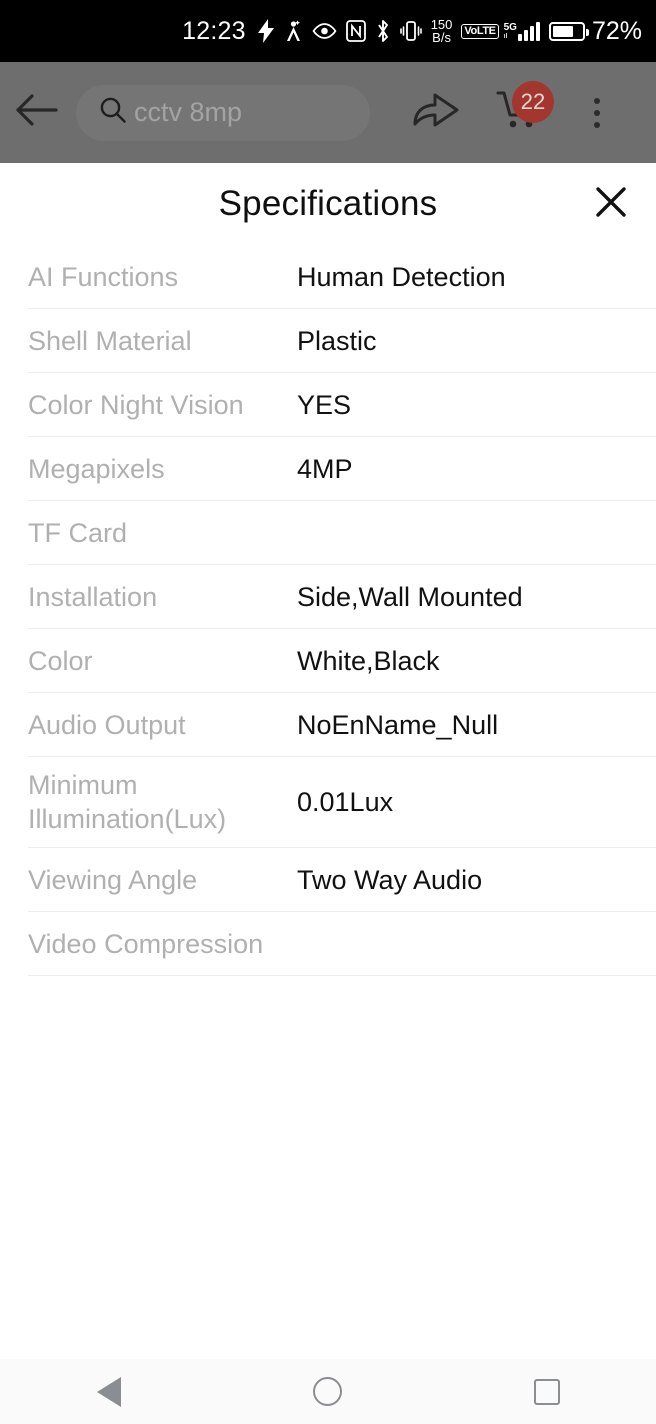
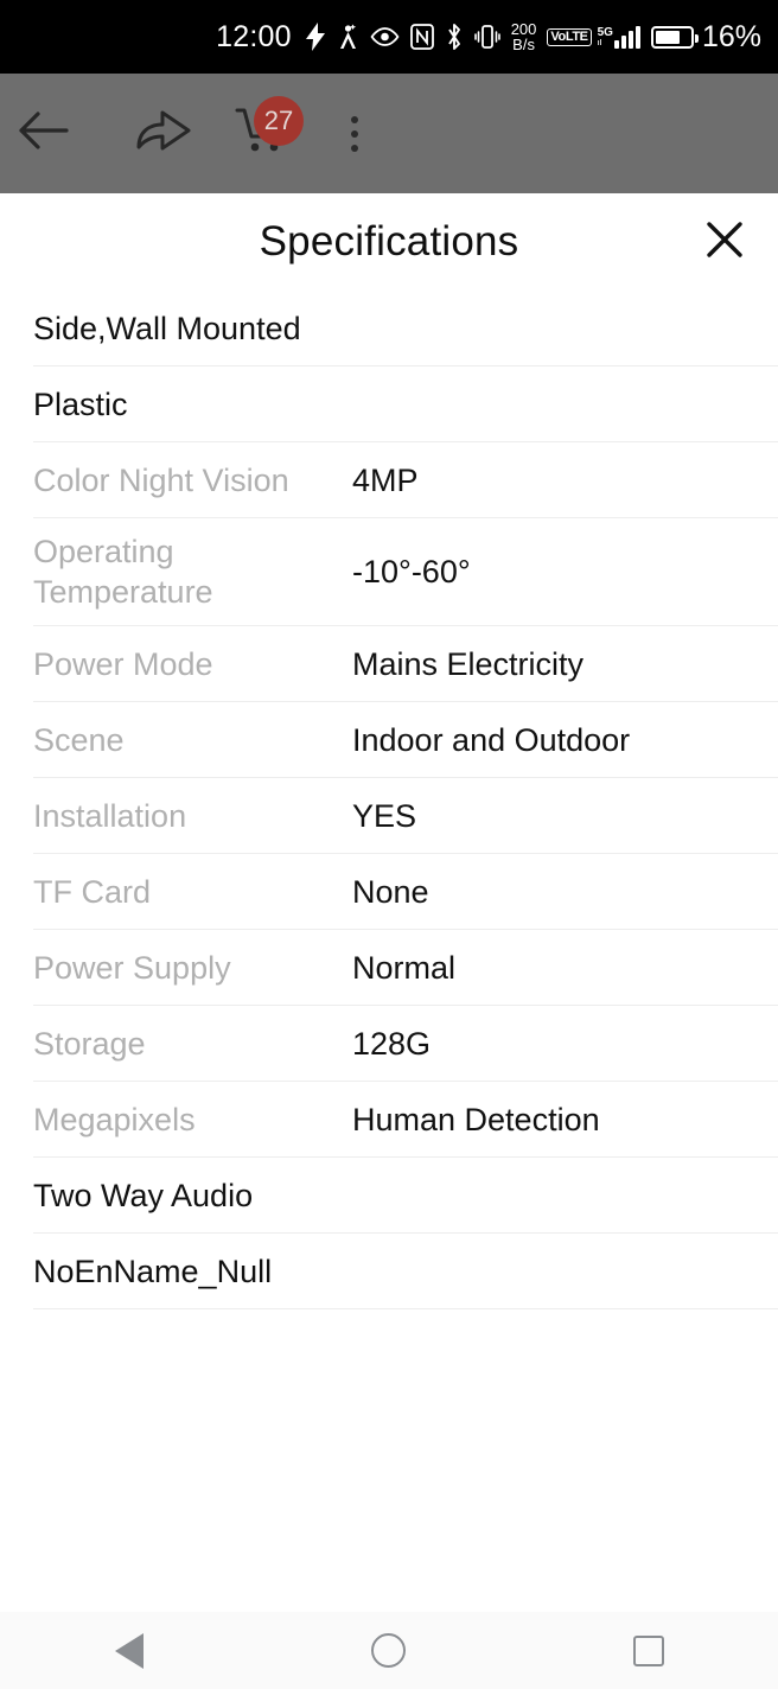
- 12:23
+ 12:00
- 150
+ 200
  B/s
  VoLTE
  5G
- 72%
+ 16%
- cctv 8mp
- 22
+ 27
  Specifications
- AI Functions
- Human Detection
+ Side,Wall Mounted
- Shell Material
  Plastic
  Color Night Vision
- YES
+ 4MP
+ Operating Temperature
+ -10°-60°
+ Power Mode
+ Mains Electricity
+ Scene
+ Indoor and Outdoor
- Megapixels
+ Installation
- 4MP
+ YES
  TF Card
+ None
+ Power Supply
+ Normal
+ Storage
+ 128G
- Installation
+ Megapixels
- Side,Wall Mounted
+ Human Detection
- Color
- White,Black
- Audio Output
- NoEnName_Null
+ Two Way Audio
- Minimum Illumination(Lux)
- 0.01Lux
- Viewing Angle
- Two Way Audio
+ NoEnName_Null
- Video Compression
